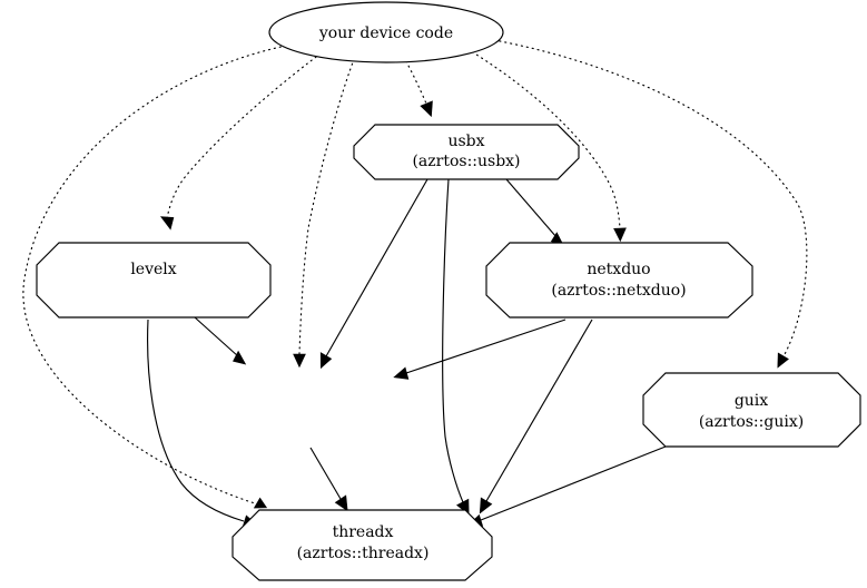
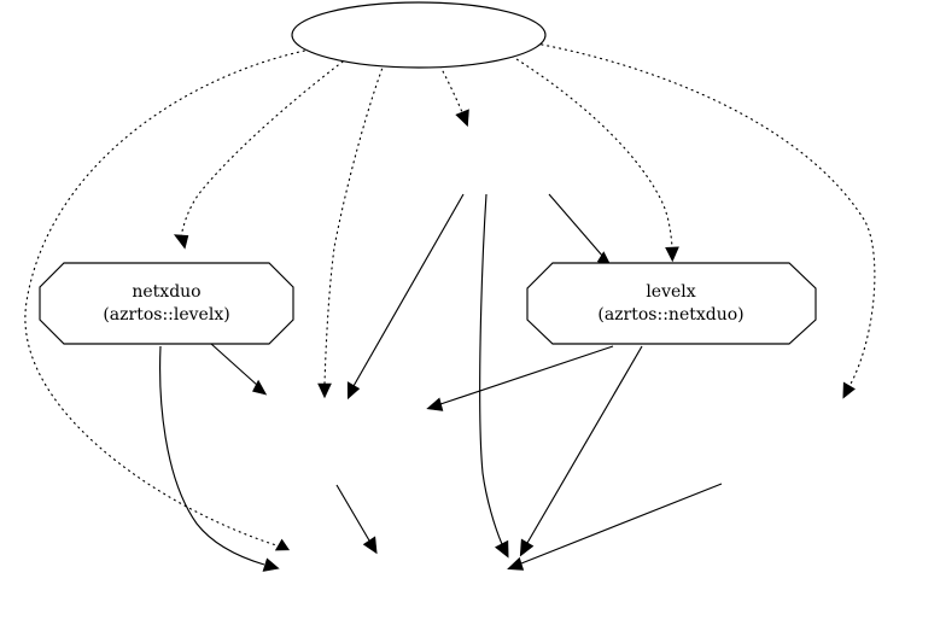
- your device code
- usbx
- (azrtos::usbx)
- levelx
+ netxduo
+ (azrtos::levelx)
- netxduo
+ levelx
  (azrtos::netxduo)
- guix
- (azrtos::guix)
- threadx
- (azrtos::threadx)
